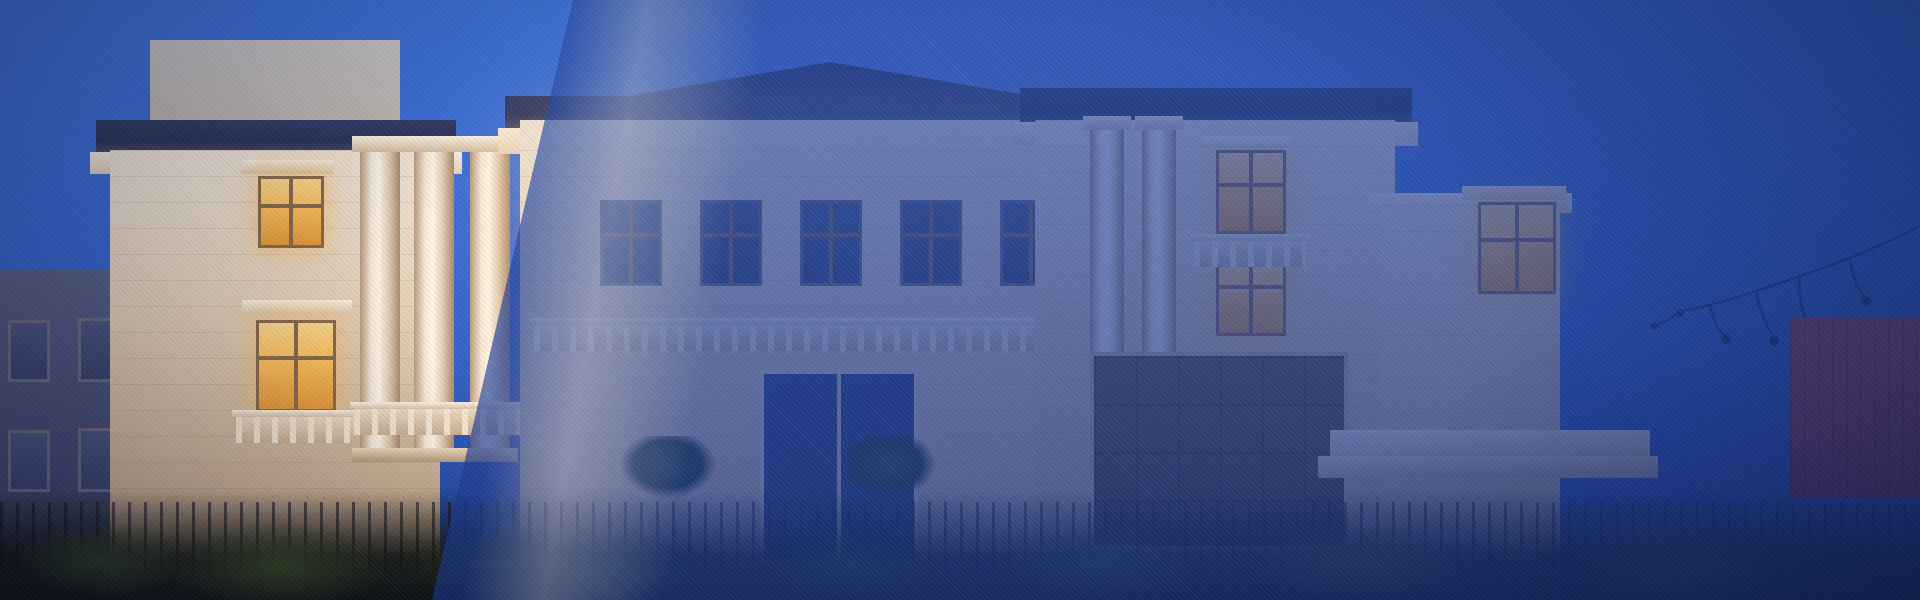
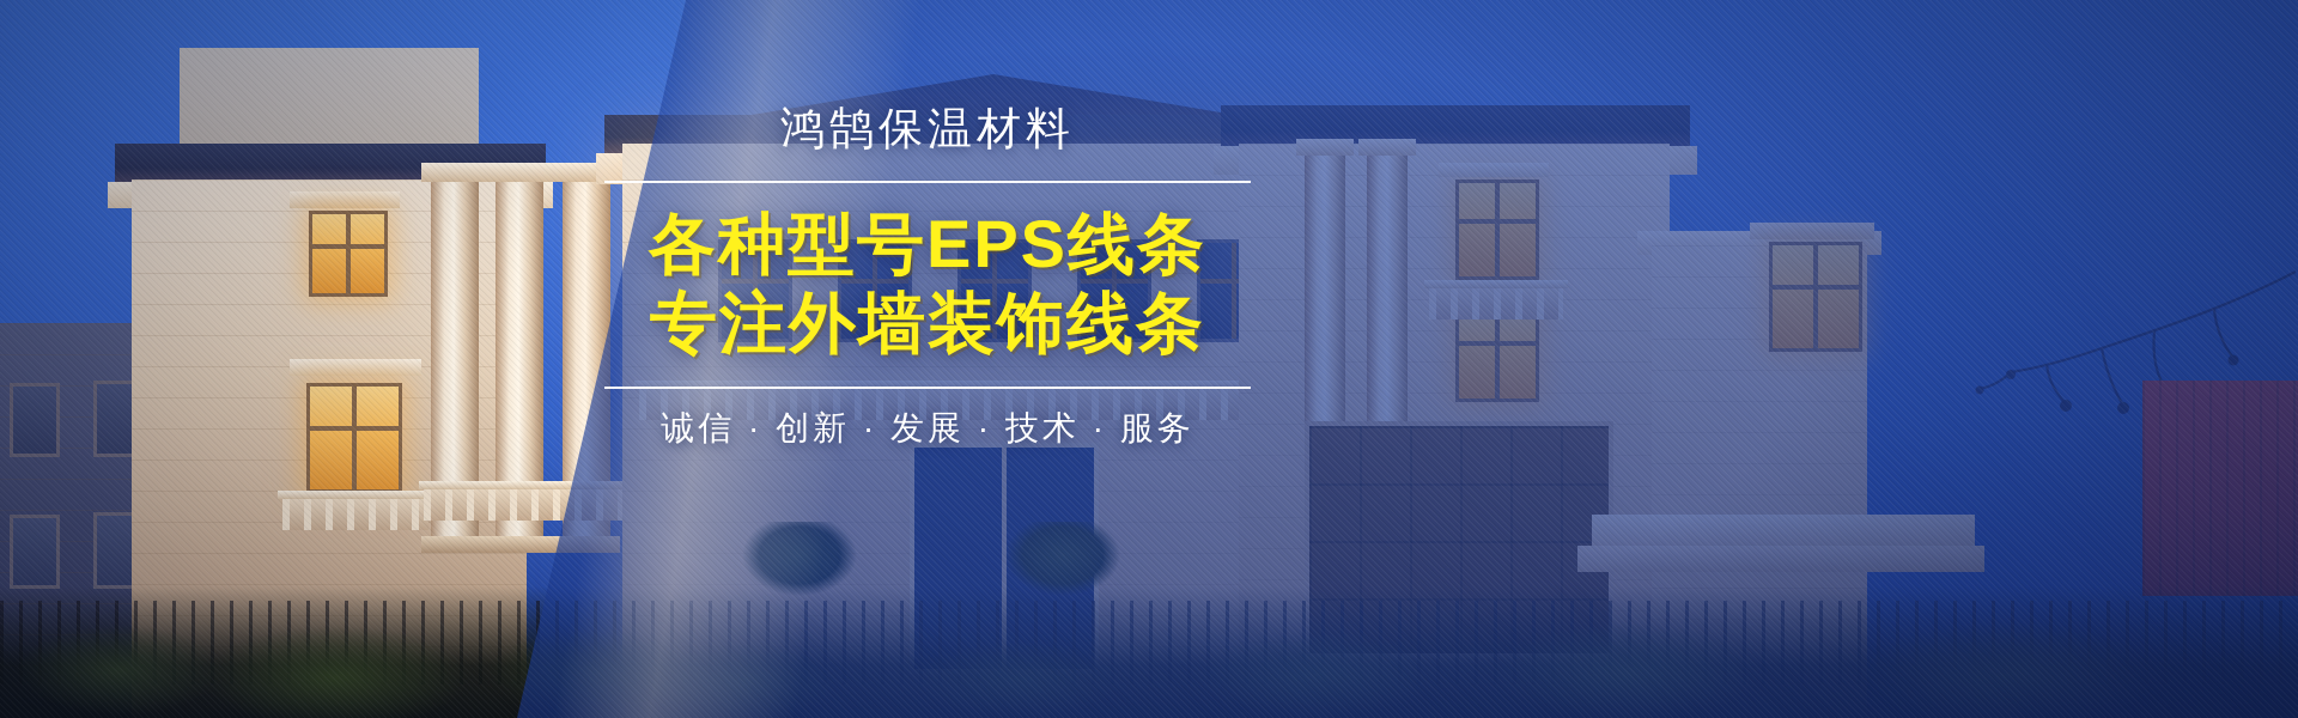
+ 鸿鹄保温材料
+ 各种型号EPS线条
+ 专注外墙装饰线条
+ 诚信 · 创新 · 发展 · 技术 · 服务
